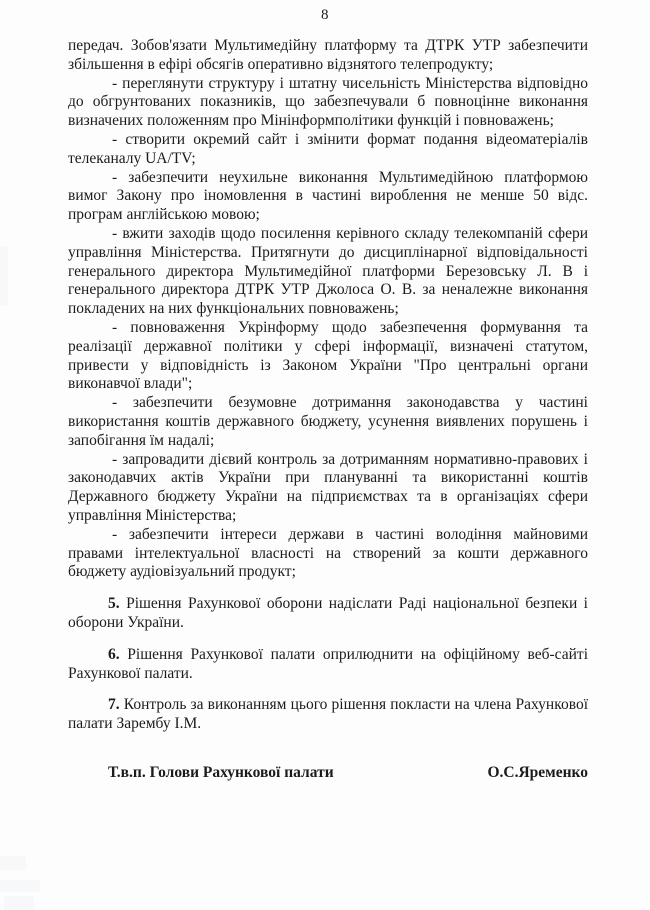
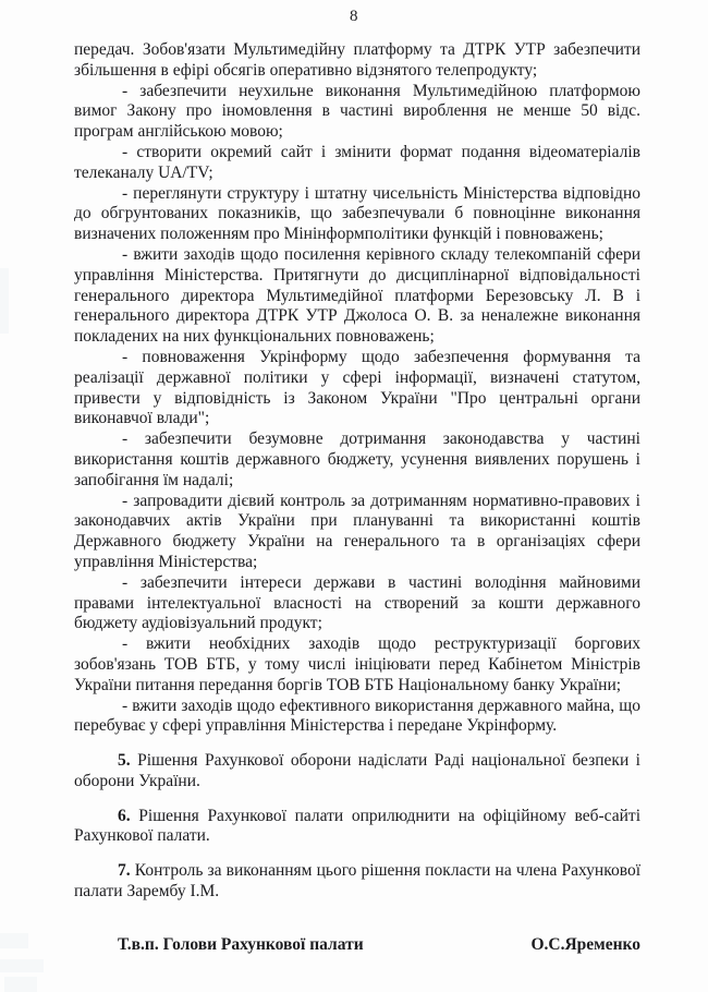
  8
  передач. Зобов'язати Мультимедійну платформу та ДТРК УТР забезпечити збільшення в ефірі обсягів оперативно відзнятого телепродукту;
- - переглянути структуру і штатну чисельність Міністерства відповідно до обгрунтованих показників, що забезпечували б повноцінне виконання визначених положенням про Мінінформполітики функцій і повноважень;
+ - забезпечити неухильне виконання Мультимедійною платформою вимог Закону про іномовлення в частині вироблення не менше 50 відс. програм англійською мовою;
  - створити окремий сайт і змінити формат подання відеоматеріалів телеканалу UA/TV;
- - забезпечити неухильне виконання Мультимедійною платформою вимог Закону про іномовлення в частині вироблення не менше 50 відс. програм англійською мовою;
+ - переглянути структуру і штатну чисельність Міністерства відповідно до обгрунтованих показників, що забезпечували б повноцінне виконання визначених положенням про Мінінформполітики функцій і повноважень;
  - вжити заходів щодо посилення керівного складу телекомпаній сфери управління Міністерства. Притягнути до дисциплінарної відповідальності генерального директора Мультимедійної платформи Березовську Л. В і генерального директора ДТРК УТР Джолоса О. В. за неналежне виконання покладених на них функціональних повноважень;
  - повноваження Укрінформу щодо забезпечення формування та реалізації державної політики у сфері інформації, визначені статутом, привести у відповідність із Законом України "Про центральні органи виконавчої влади";
  - забезпечити безумовне дотримання законодавства у частині використання коштів державного бюджету, усунення виявлених порушень і запобігання їм надалі;
- - запровадити дієвий контроль за дотриманням нормативно-правових і законодавчих актів України при плануванні та використанні коштів Державного бюджету України на підприємствах та в організаціях сфери управління Міністерства;
+ - запровадити дієвий контроль за дотриманням нормативно-правових і законодавчих актів України при плануванні та використанні коштів Державного бюджету України на генерального та в організаціях сфери управління Міністерства;
  - забезпечити інтереси держави в частині володіння майновими правами інтелектуальної власності на створений за кошти державного бюджету аудіовізуальний продукт;
+ - вжити необхідних заходів щодо реструктуризації боргових зобов'язань ТОВ БТБ, у тому числі ініціювати перед Кабінетом Міністрів України питання передання боргів ТОВ БТБ Національному банку України;
+ - вжити заходів щодо ефективного використання державного майна, що перебуває у сфері управління Міністерства і передане Укрінформу.
  5. Рішення Рахункової оборони надіслати Раді національної безпеки і оборони України.
  6. Рішення Рахункової палати оприлюднити на офіційному веб-сайті Рахункової палати.
  7. Контроль за виконанням цього рішення покласти на члена Рахункової палати Зарембу І.М.
  Т.в.п. Голови Рахункової палати
  О.С.Яременко
